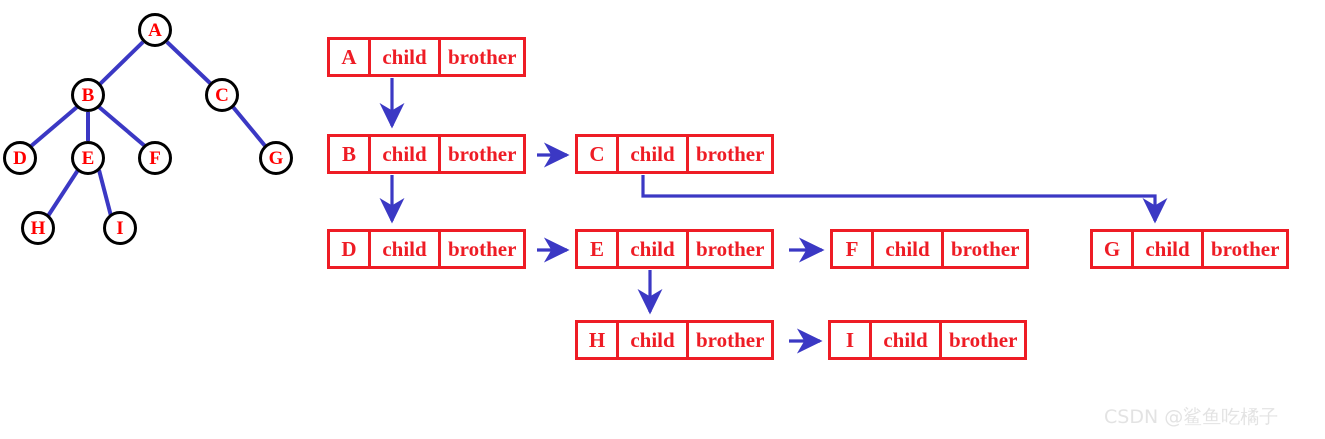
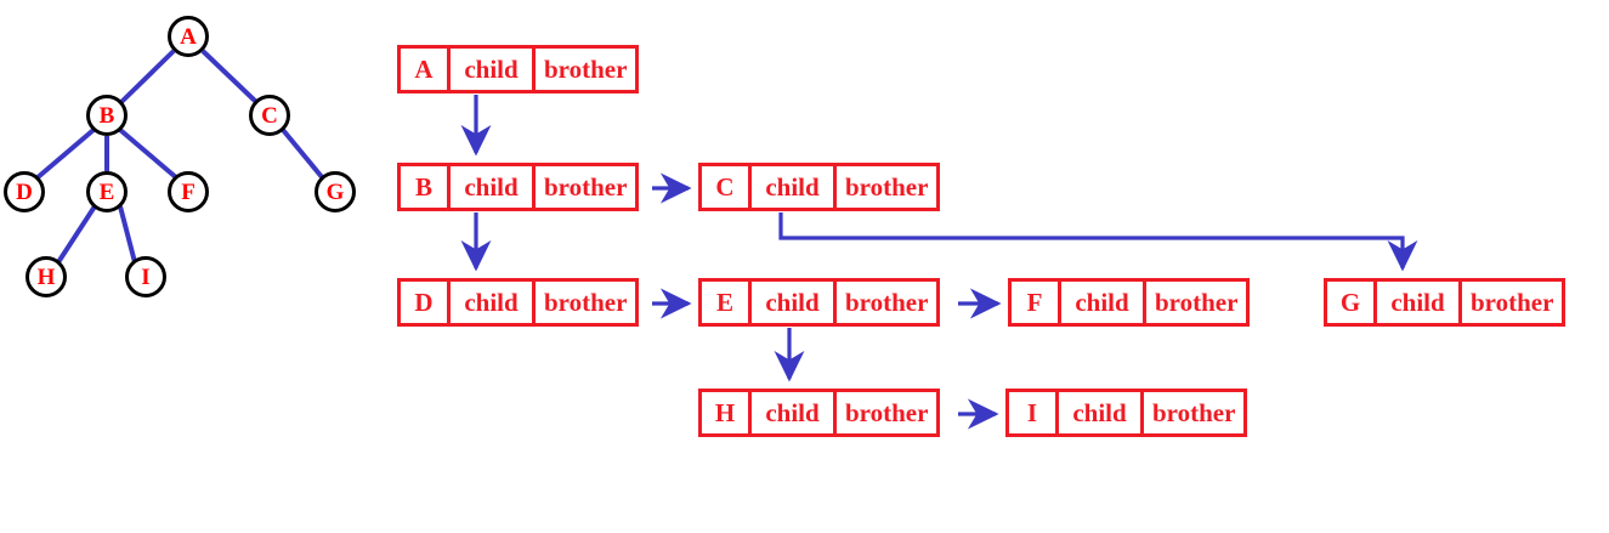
  A
  B
  C
  D
  E
  F
  G
  H
  I
  A
  child
  brother
  B
  child
  brother
  C
  child
  brother
  D
  child
  brother
  E
  child
  brother
  F
  child
  brother
  G
  child
  brother
  H
  child
  brother
  I
  child
  brother
- CSDN @鲨鱼吃橘子
